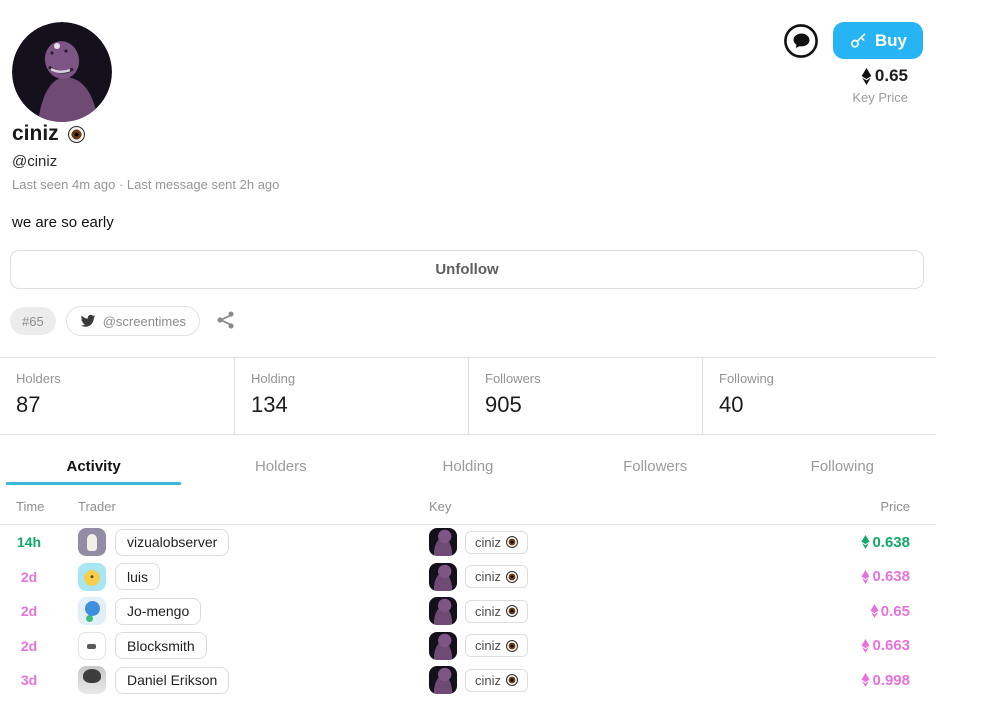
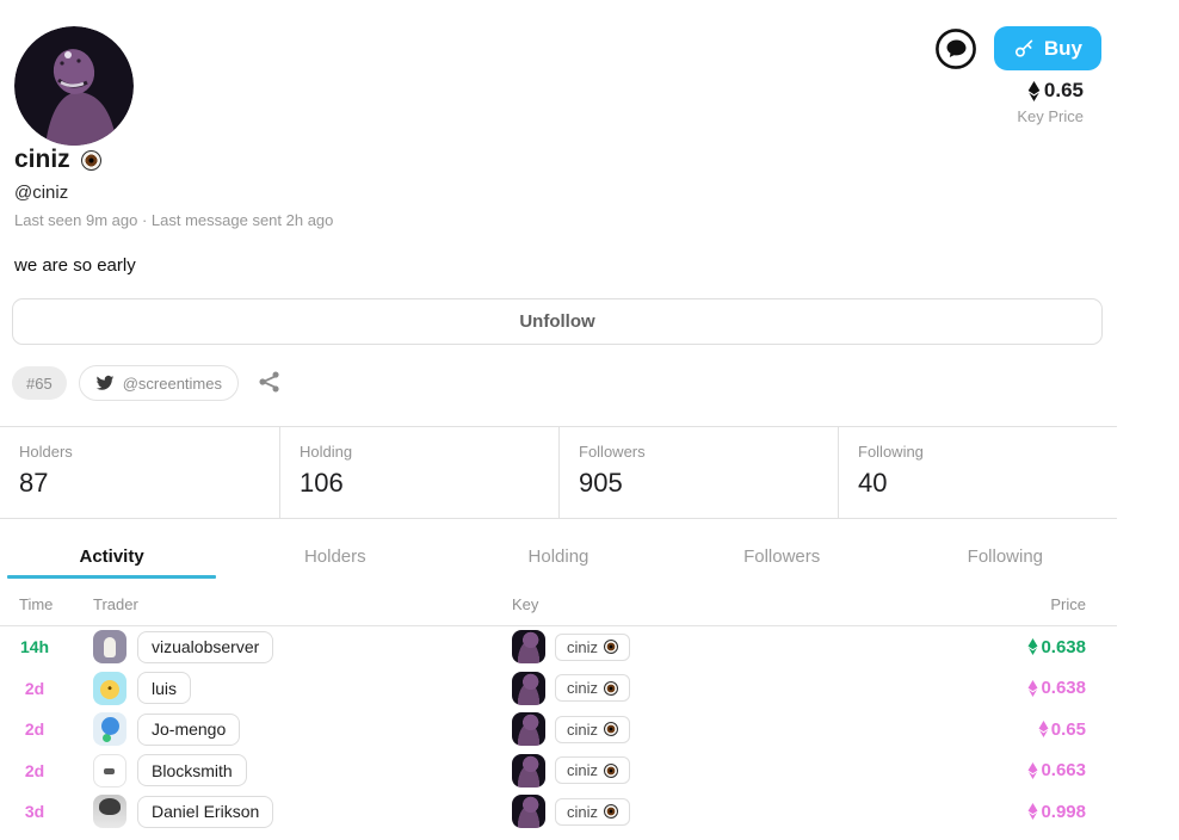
  Buy
  0.65
  Key Price
  ciniz
  @ciniz
- Last seen 4m ago · Last message sent 2h ago
+ Last seen 9m ago · Last message sent 2h ago
  we are so early
  Unfollow
  #65
  @screentimes
  Holders
  87
  Holding
- 134
+ 106
  Followers
  905
  Following
  40
  Activity
  Holders
  Holding
  Followers
  Following
  Time
  Trader
  Key
  Price
  14h
  vizualobserver
  ciniz
  0.638
  2d
  luis
  ciniz
  0.638
  2d
  Jo-mengo
  ciniz
  0.65
  2d
  Blocksmith
  ciniz
  0.663
  3d
  Daniel Erikson
  ciniz
  0.998
